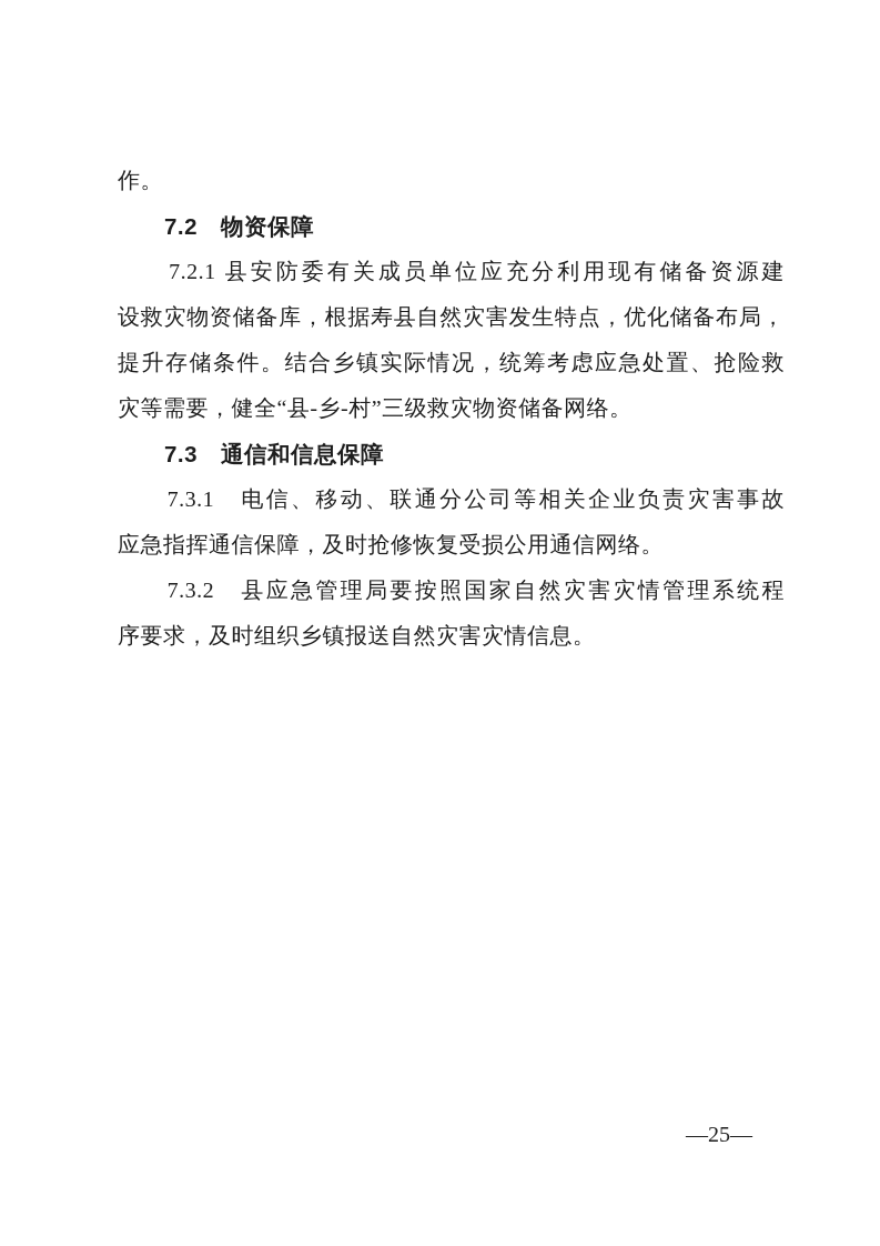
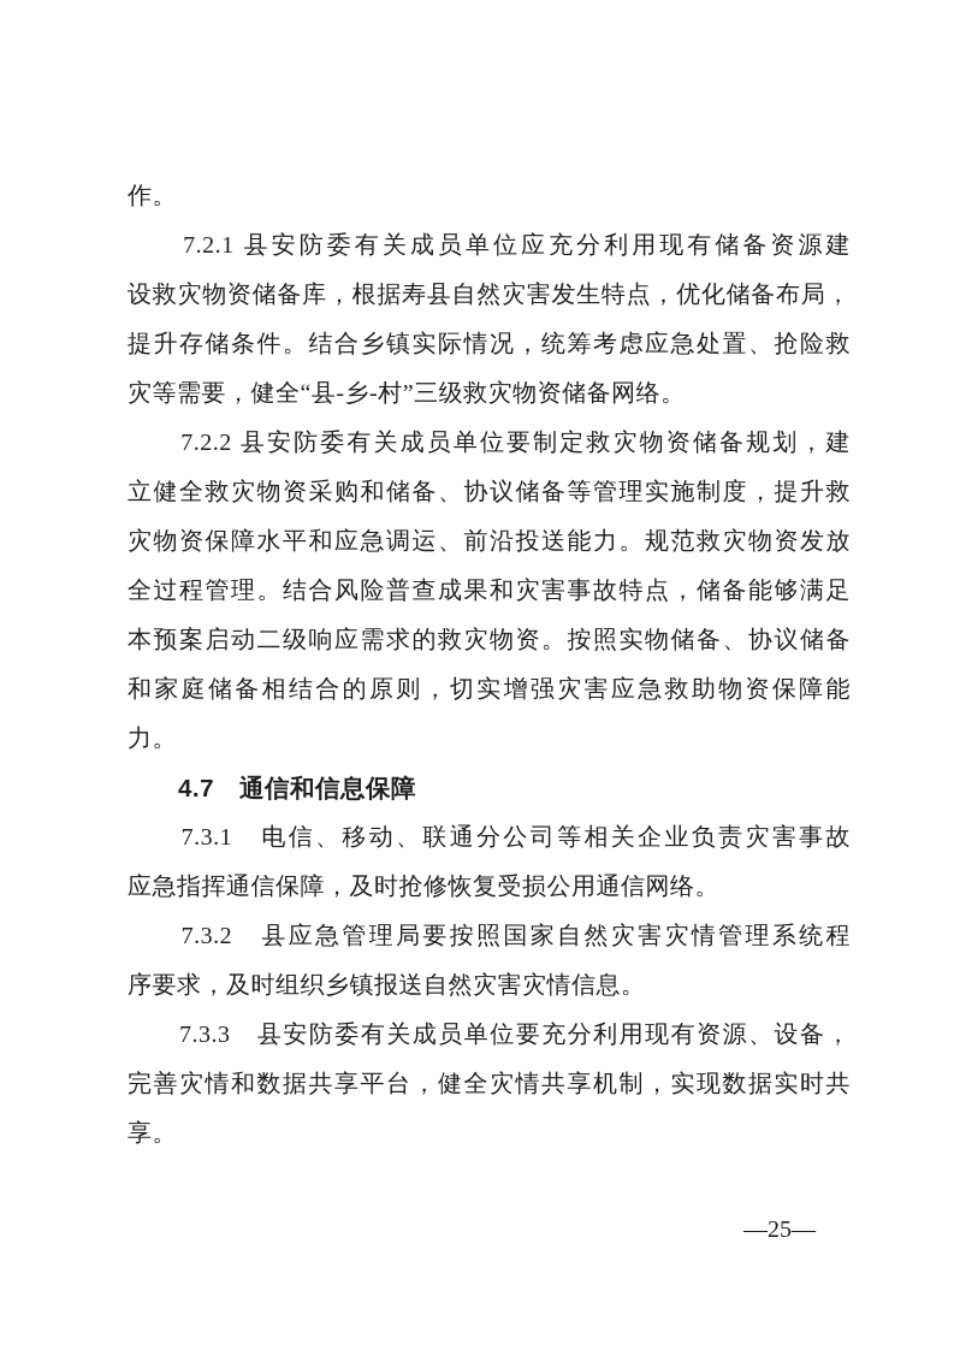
  作。
- 7.2 物资保障
  7.2.1 县安防委有关成员单位应充分利用现有储备资源建
  设救灾物资储备库，根据寿县自然灾害发生特点，优化储备布局，
  提升存储条件。结合乡镇实际情况，统筹考虑应急处置、抢险救
  灾等需要，健全“县-乡-村”三级救灾物资储备网络。
+ 7.2.2 县安防委有关成员单位要制定救灾物资储备规划，建
+ 立健全救灾物资采购和储备、协议储备等管理实施制度，提升救
+ 灾物资保障水平和应急调运、前沿投送能力。规范救灾物资发放
+ 全过程管理。结合风险普查成果和灾害事故特点，储备能够满足
+ 本预案启动二级响应需求的救灾物资。按照实物储备、协议储备
+ 和家庭储备相结合的原则，切实增强灾害应急救助物资保障能
+ 力。
- 7.3 通信和信息保障
+ 4.7 通信和信息保障
  7.3.1 电信、移动、联通分公司等相关企业负责灾害事故
  应急指挥通信保障，及时抢修恢复受损公用通信网络。
  7.3.2 县应急管理局要按照国家自然灾害灾情管理系统程
  序要求，及时组织乡镇报送自然灾害灾情信息。
+ 7.3.3 县安防委有关成员单位要充分利用现有资源、设备，
+ 完善灾情和数据共享平台，健全灾情共享机制，实现数据实时共
+ 享。
  —25—
